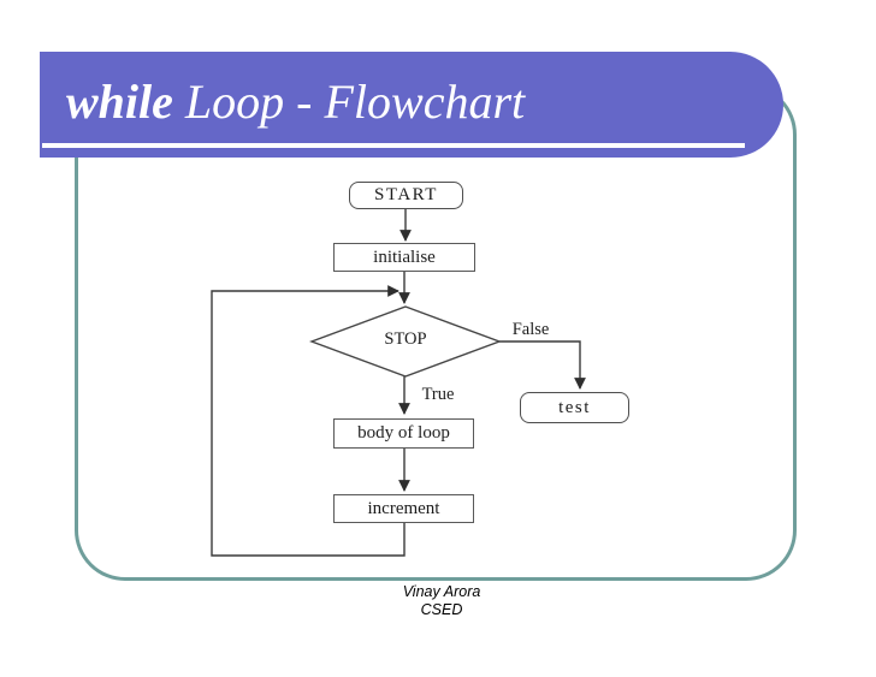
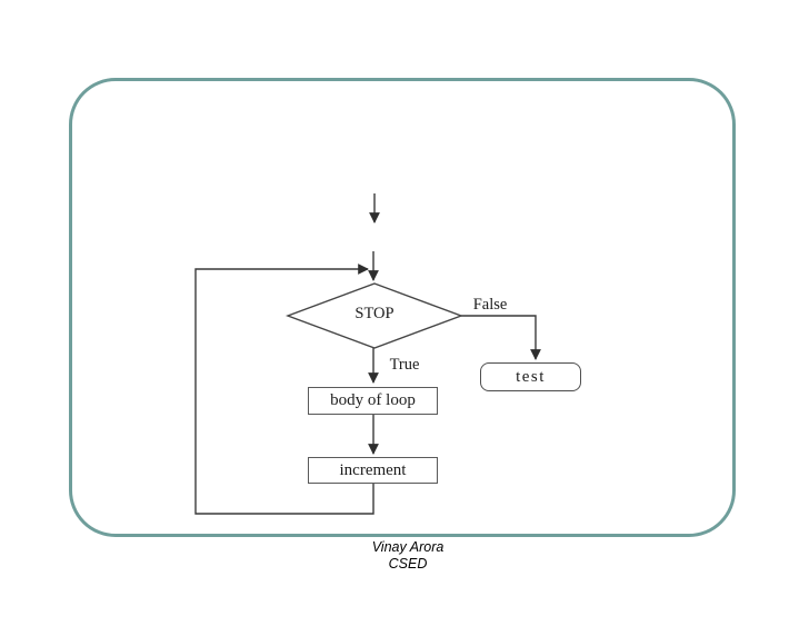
- while Loop - Flowchart
- START
- initialise
  STOP
  body of loop
  increment
  test
  False
  True
  Vinay Arora
  CSED
